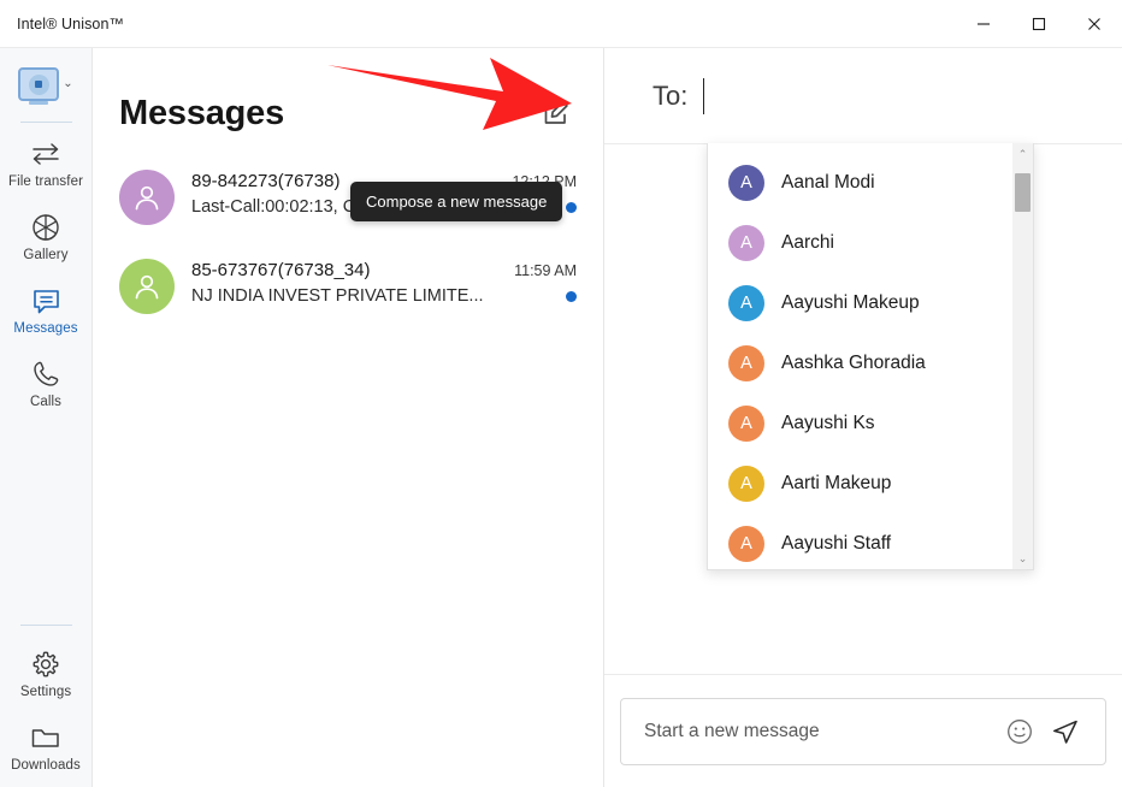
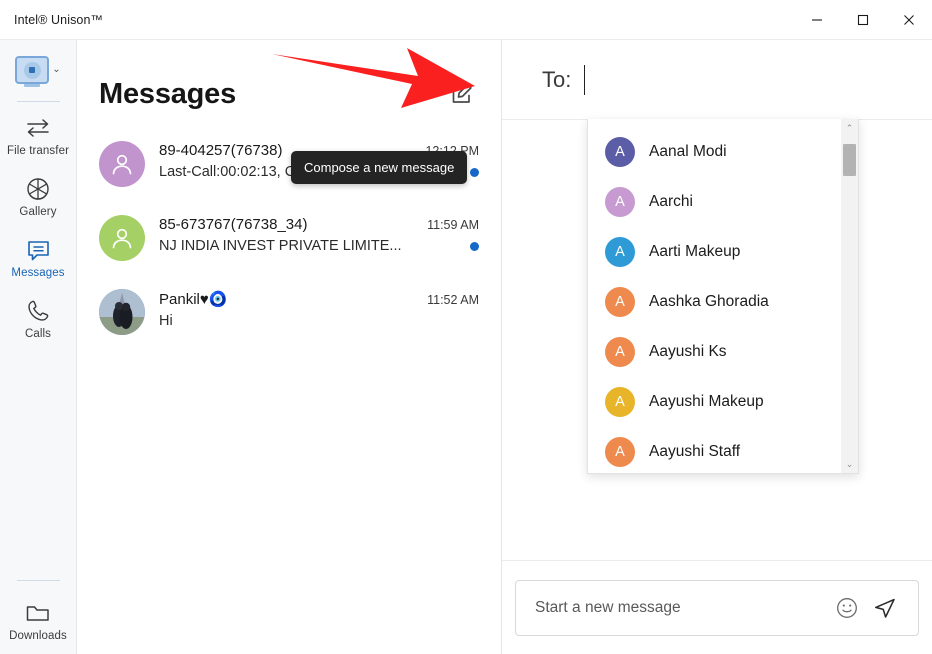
  Intel® Unison™
  ⌄
  File transfer
  Gallery
  Messages
  Calls
- Settings
  Downloads
  Messages
- 89-842273(76738)
+ 89-404257(76738)
  85-673767(76738_34)
  11:59 AM
  NJ INDIA INVEST PRIVATE LIMITE...
+ Pankil♥🧿
+ 11:52 AM
+ Hi
  Compose a new message
  To:
  A
  Aanal Modi
  A
  Aarchi
  A
- Aayushi Makeup
+ Aarti Makeup
  A
  Aashka Ghoradia
  A
  Aayushi Ks
  A
- Aarti Makeup
+ Aayushi Makeup
  A
  Aayushi Staff
  ⌃
  ⌄
  Start a new message
